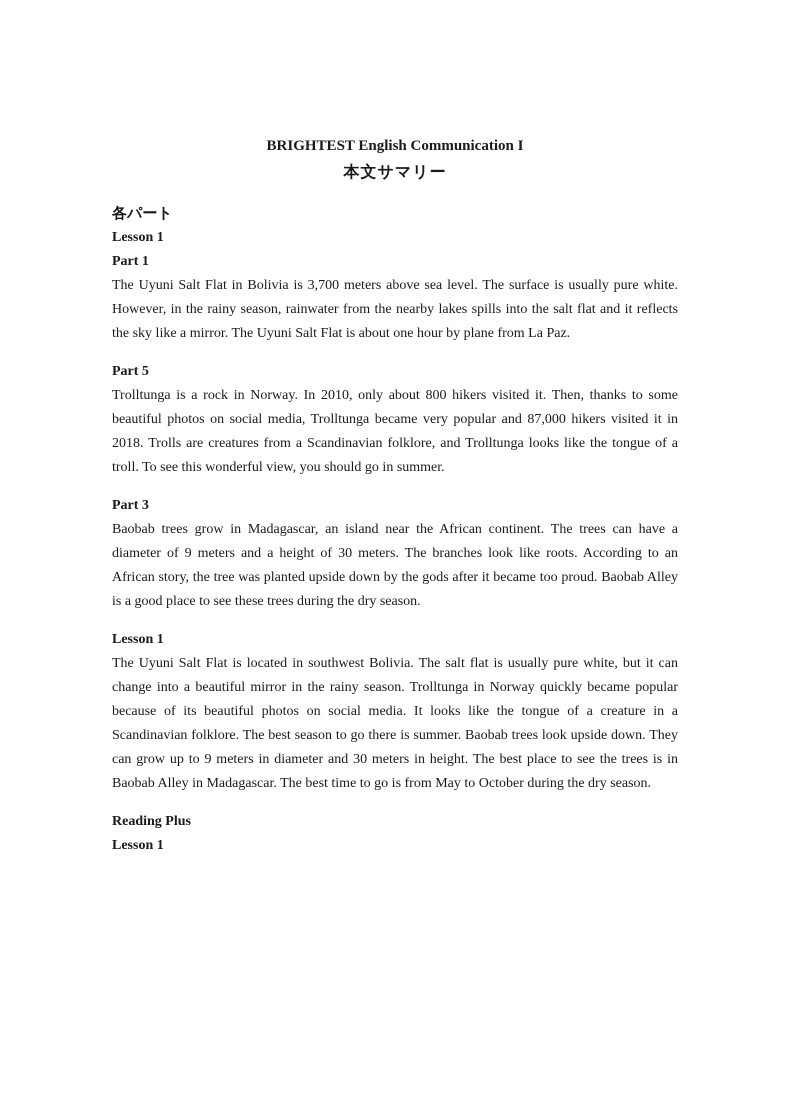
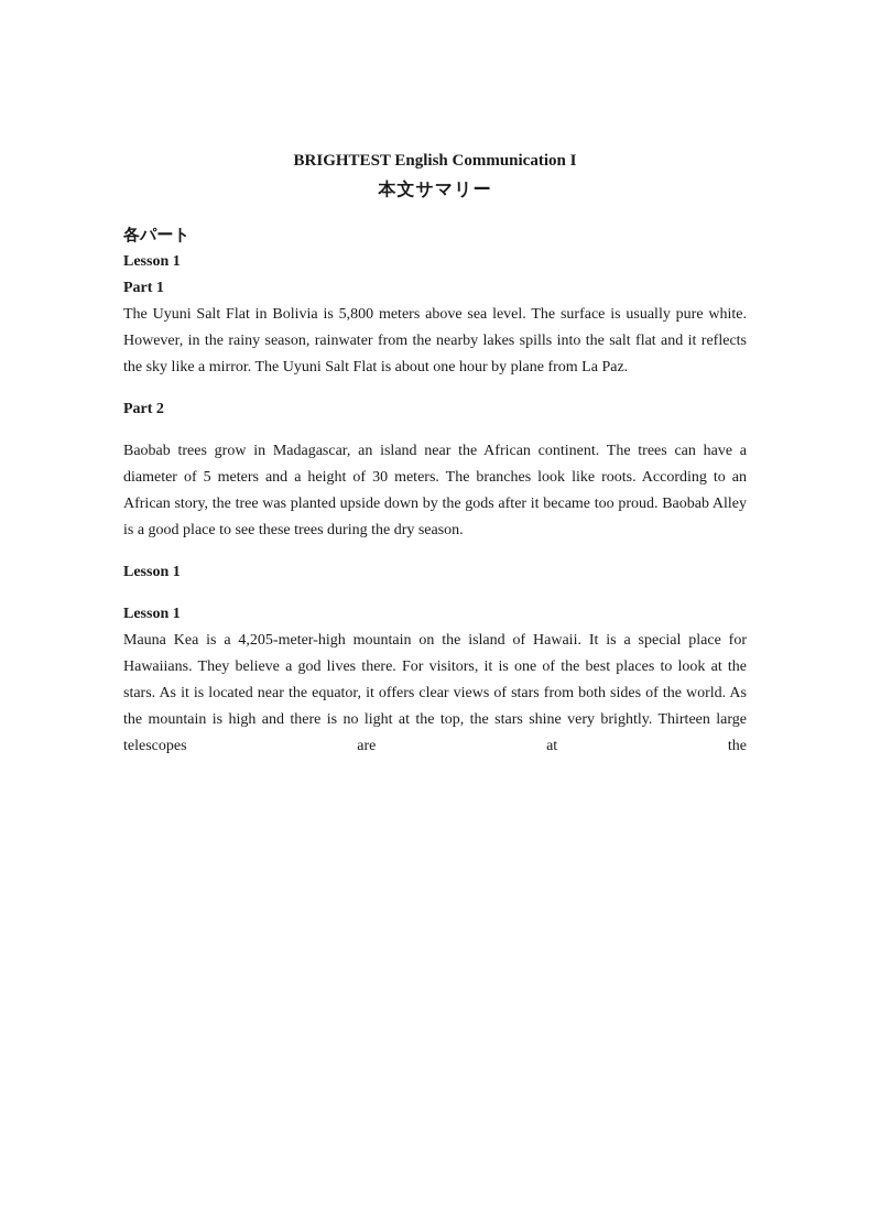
  BRIGHTEST English Communication I
  本文サマリー
  各パート
  Lesson 1
  Part 1
- The Uyuni Salt Flat in Bolivia is 3,700 meters above sea level. The surface is usually pure white. However, in the rainy season, rainwater from the nearby lakes spills into the salt flat and it reflects the sky like a mirror. The Uyuni Salt Flat is about one hour by plane from La Paz.
+ The Uyuni Salt Flat in Bolivia is 5,800 meters above sea level. The surface is usually pure white. However, in the rainy season, rainwater from the nearby lakes spills into the salt flat and it reflects the sky like a mirror. The Uyuni Salt Flat is about one hour by plane from La Paz.
- Part 5
+ Part 2
- Trolltunga is a rock in Norway. In 2010, only about 800 hikers visited it. Then, thanks to some beautiful photos on social media, Trolltunga became very popular and 87,000 hikers visited it in 2018. Trolls are creatures from a Scandinavian folklore, and Trolltunga looks like the tongue of a troll. To see this wonderful view, you should go in summer.
- Part 3
- Baobab trees grow in Madagascar, an island near the African continent. The trees can have a diameter of 9 meters and a height of 30 meters. The branches look like roots. According to an African story, the tree was planted upside down by the gods after it became too proud. Baobab Alley is a good place to see these trees during the dry season.
+ Baobab trees grow in Madagascar, an island near the African continent. The trees can have a diameter of 5 meters and a height of 30 meters. The branches look like roots. According to an African story, the tree was planted upside down by the gods after it became too proud. Baobab Alley is a good place to see these trees during the dry season.
  Lesson 1
- The Uyuni Salt Flat is located in southwest Bolivia. The salt flat is usually pure white, but it can change into a beautiful mirror in the rainy season. Trolltunga in Norway quickly became popular because of its beautiful photos on social media. It looks like the tongue of a creature in a Scandinavian folklore. The best season to go there is summer. Baobab trees look upside down. They can grow up to 9 meters in diameter and 30 meters in height. The best place to see the trees is in Baobab Alley in Madagascar. The best time to go is from May to October during the dry season.
- Reading Plus
  Lesson 1
+ Mauna Kea is a 4,205-meter-high mountain on the island of Hawaii. It is a special place for Hawaiians. They believe a god lives there. For visitors, it is one of the best places to look at the stars. As it is located near the equator, it offers clear views of stars from both sides of the world. As the mountain is high and there is no light at the top, the stars shine very brightly. Thirteen large telescopes are at the
